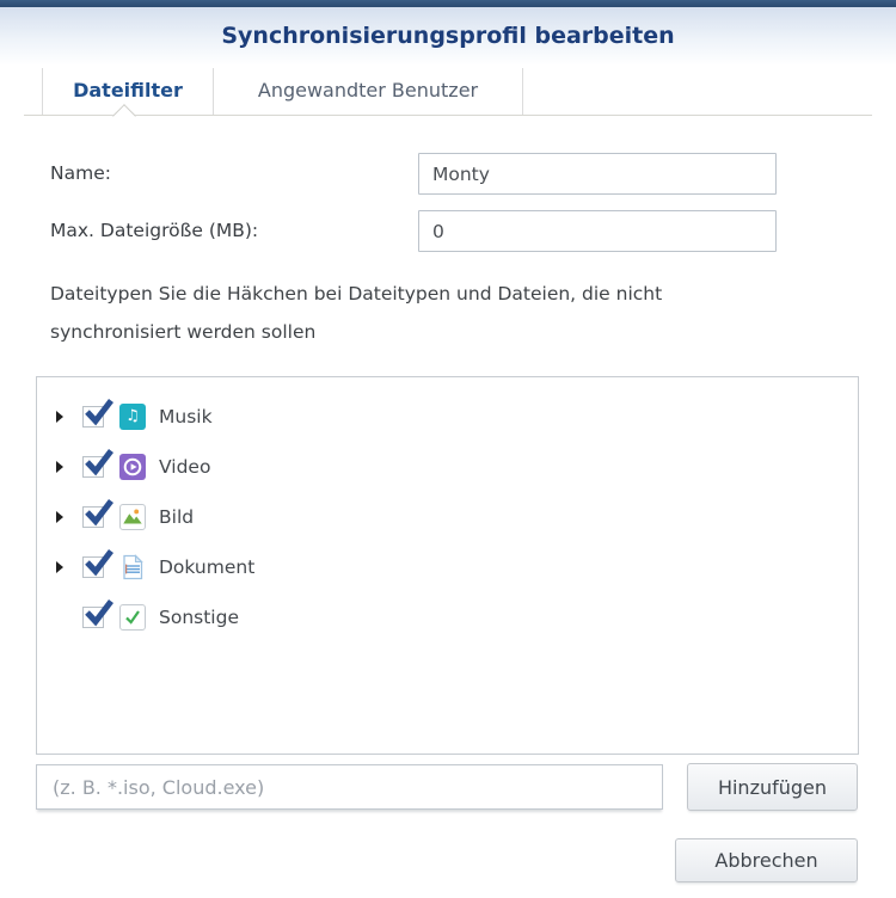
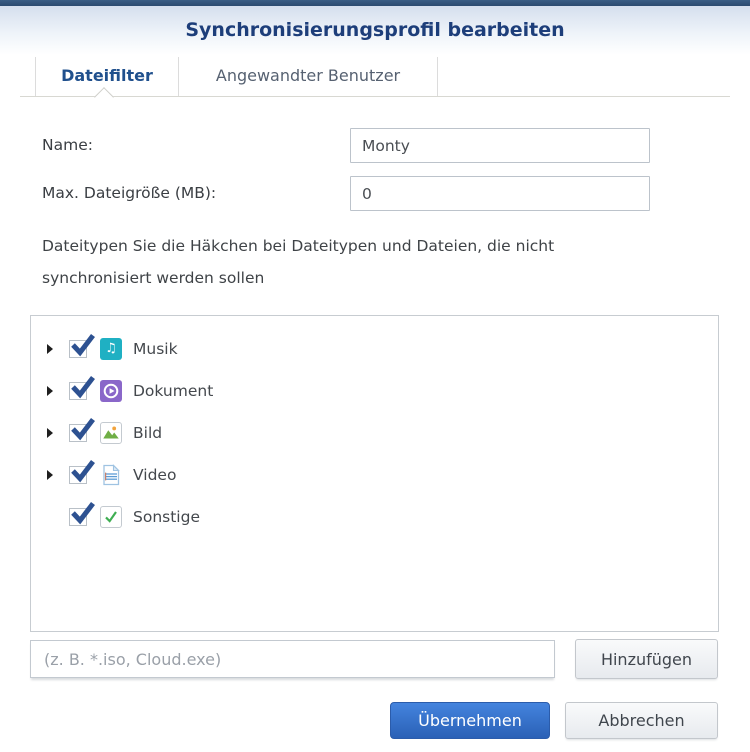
  Synchronisierungsprofil bearbeiten
  Dateifilter
  Angewandter Benutzer
  Name:
  Monty
  Max. Dateigröße (MB):
  0
  Dateitypen Sie die Häkchen bei Dateitypen und Dateien, die nicht synchronisiert werden sollen
  ♫
  Musik
- Video
+ Dokument
  Bild
- Dokument
+ Video
  Sonstige
  (z. B. *.iso, Cloud.exe)
  Hinzufügen
+ Übernehmen
  Abbrechen
